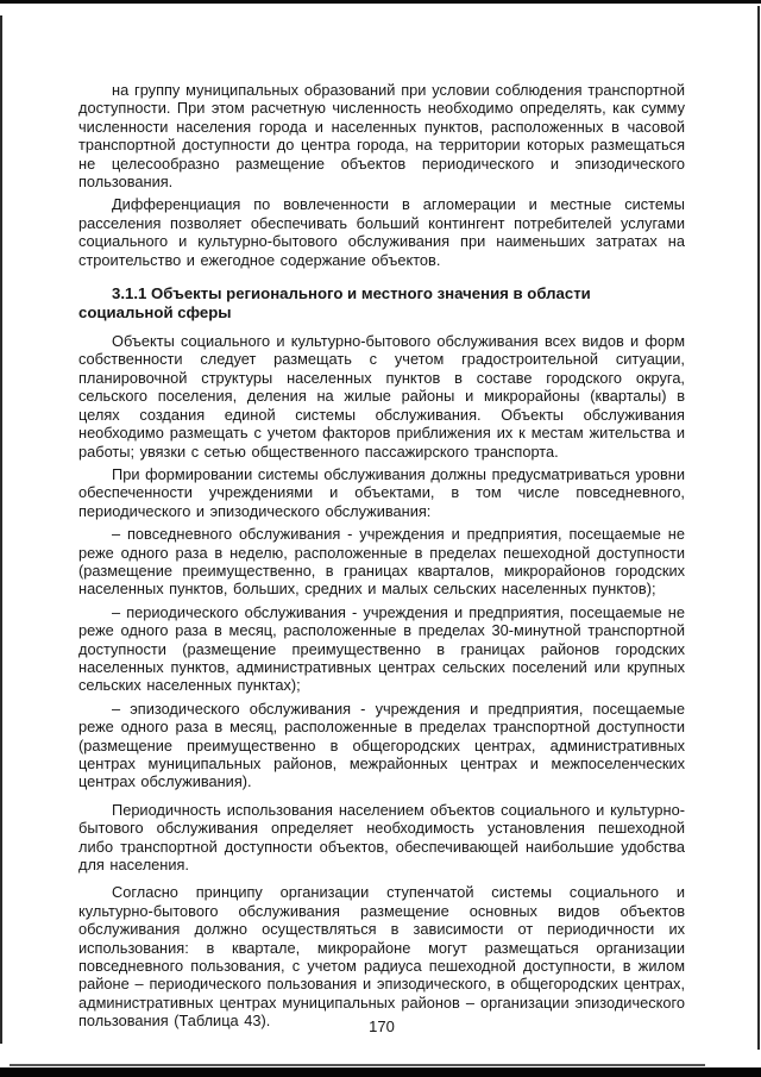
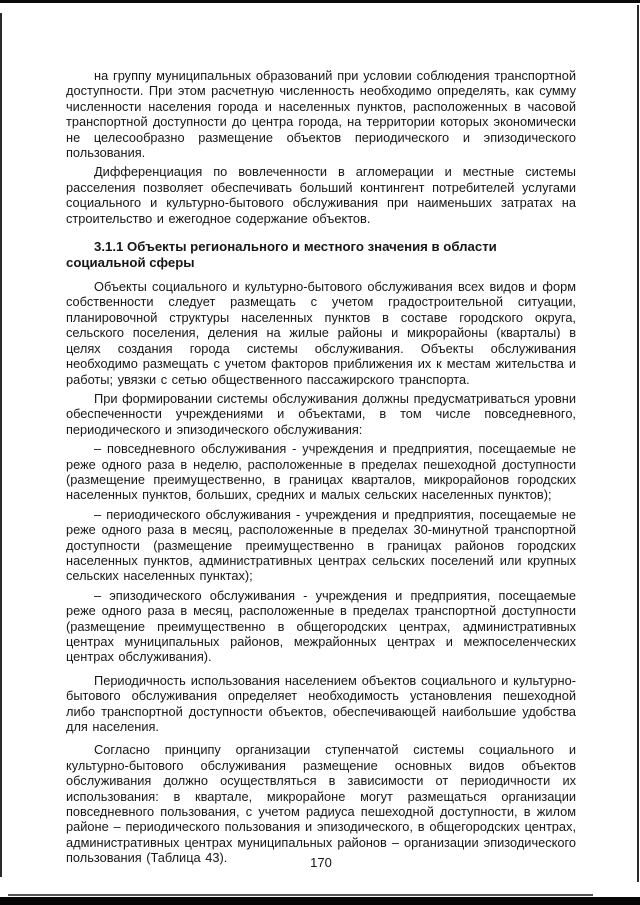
- на группу муниципальных образований при условии соблюдения транспортной доступности. При этом расчетную численность необходимо определять, как сумму численности населения города и населенных пунктов, расположенных в часовой транспортной доступности до центра города, на территории которых размещаться не целесообразно размещение объектов периодического и эпизодического пользования.
+ на группу муниципальных образований при условии соблюдения транспортной доступности. При этом расчетную численность необходимо определять, как сумму численности населения города и населенных пунктов, расположенных в часовой транспортной доступности до центра города, на территории которых экономически не целесообразно размещение объектов периодического и эпизодического пользования.
  Дифференциация по вовлеченности в агломерации и местные системы расселения позволяет обеспечивать больший контингент потребителей услугами социального и культурно-бытового обслуживания при наименьших затратах на строительство и ежегодное содержание объектов.
  3.1.1 Объекты регионального и местного значения в области социальной сферы
- Объекты социального и культурно-бытового обслуживания всех видов и форм собственности следует размещать с учетом градостроительной ситуации, планировочной структуры населенных пунктов в составе городского округа, сельского поселения, деления на жилые районы и микрорайоны (кварталы) в целях создания единой системы обслуживания. Объекты обслуживания необходимо размещать с учетом факторов приближения их к местам жительства и работы; увязки с сетью общественного пассажирского транспорта.
+ Объекты социального и культурно-бытового обслуживания всех видов и форм собственности следует размещать с учетом градостроительной ситуации, планировочной структуры населенных пунктов в составе городского округа, сельского поселения, деления на жилые районы и микрорайоны (кварталы) в целях создания города системы обслуживания. Объекты обслуживания необходимо размещать с учетом факторов приближения их к местам жительства и работы; увязки с сетью общественного пассажирского транспорта.
  При формировании системы обслуживания должны предусматриваться уровни обеспеченности учреждениями и объектами, в том числе повседневного, периодического и эпизодического обслуживания:
  – повседневного обслуживания - учреждения и предприятия, посещаемые не реже одного раза в неделю, расположенные в пределах пешеходной доступности (размещение преимущественно, в границах кварталов, микрорайонов городских населенных пунктов, больших, средних и малых сельских населенных пунктов);
  – периодического обслуживания - учреждения и предприятия, посещаемые не реже одного раза в месяц, расположенные в пределах 30-минутной транспортной доступности (размещение преимущественно в границах районов городских населенных пунктов, административных центрах сельских поселений или крупных сельских населенных пунктах);
  – эпизодического обслуживания - учреждения и предприятия, посещаемые реже одного раза в месяц, расположенные в пределах транспортной доступности (размещение преимущественно в общегородских центрах, административных центрах муниципальных районов, межрайонных центрах и межпоселенческих центрах обслуживания).
  Периодичность использования населением объектов социального и культурно-бытового обслуживания определяет необходимость установления пешеходной либо транспортной доступности объектов, обеспечивающей наибольшие удобства для населения.
  Согласно принципу организации ступенчатой системы социального и культурно-бытового обслуживания размещение основных видов объектов обслуживания должно осуществляться в зависимости от периодичности их использования: в квартале, микрорайоне могут размещаться организации повседневного пользования, с учетом радиуса пешеходной доступности, в жилом районе – периодического пользования и эпизодического, в общегородских центрах, административных центрах муниципальных районов – организации эпизодического пользования (Таблица 43).
  170
